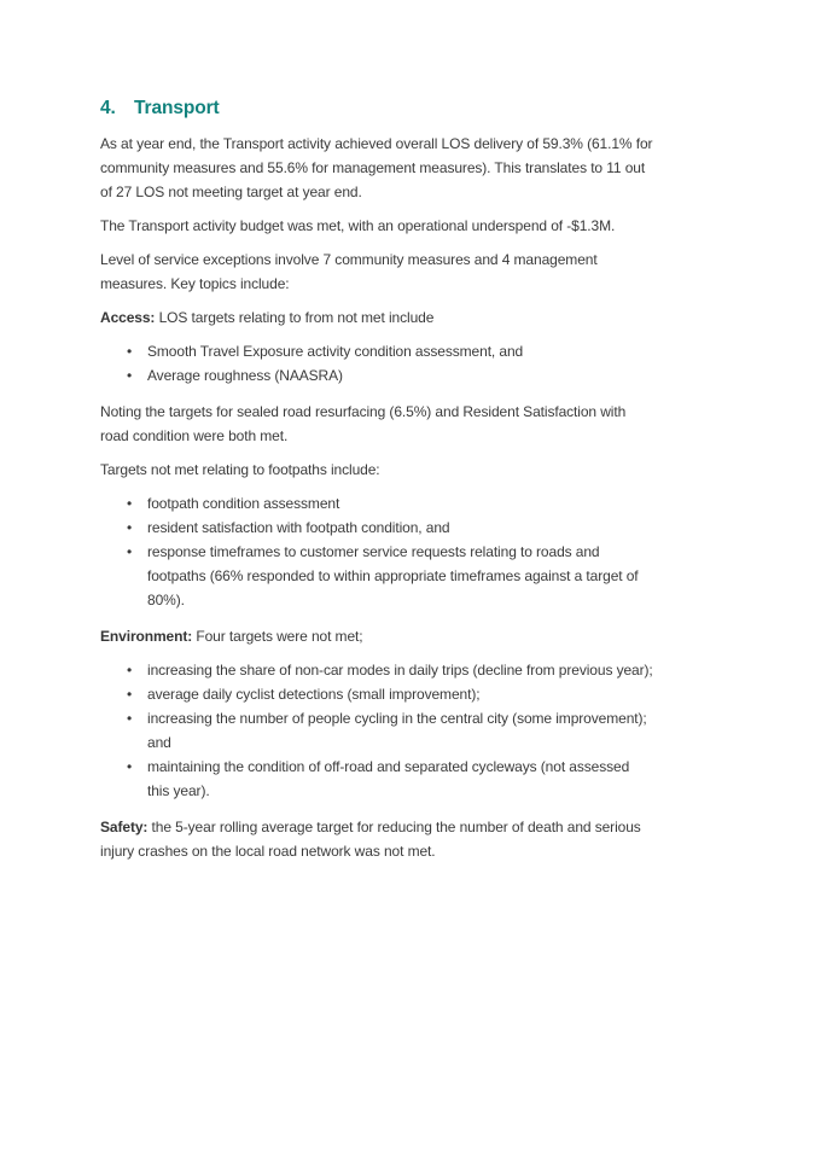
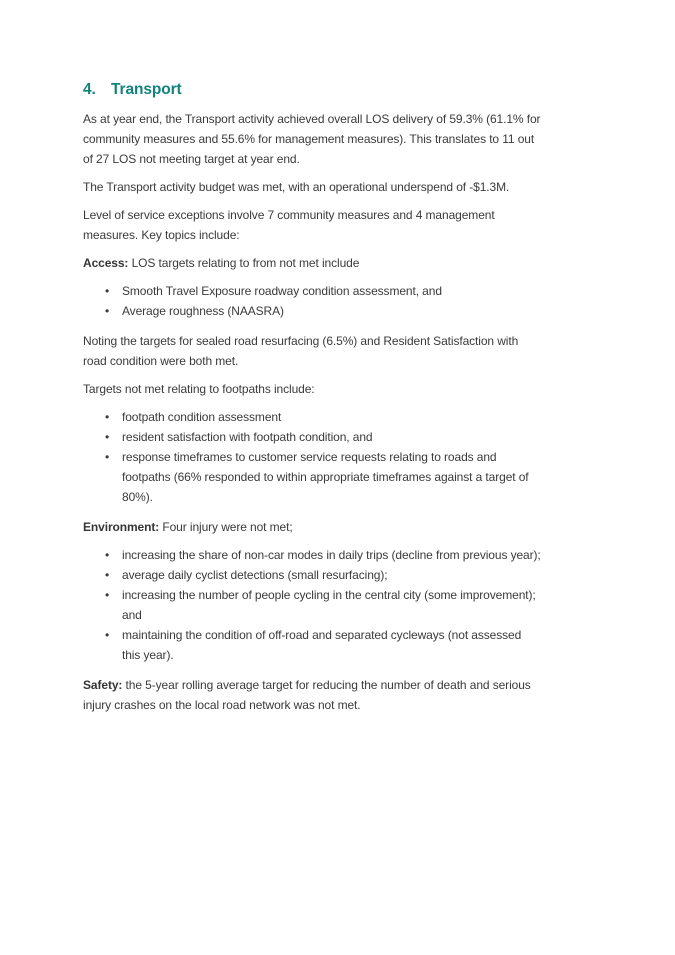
  4. Transport
  As at year end, the Transport activity achieved overall LOS delivery of 59.3% (61.1% for
  community measures and 55.6% for management measures). This translates to 11 out
  of 27 LOS not meeting target at year end.
  The Transport activity budget was met, with an operational underspend of -$1.3M.
  Level of service exceptions involve 7 community measures and 4 management
  measures. Key topics include:
  Access: LOS targets relating to from not met include
- Smooth Travel Exposure activity condition assessment, and
+ Smooth Travel Exposure roadway condition assessment, and
  Average roughness (NAASRA)
  Noting the targets for sealed road resurfacing (6.5%) and Resident Satisfaction with
  road condition were both met.
  Targets not met relating to footpaths include:
  footpath condition assessment
  resident satisfaction with footpath condition, and
  response timeframes to customer service requests relating to roads and
  footpaths (66% responded to within appropriate timeframes against a target of
  80%).
- Environment: Four targets were not met;
+ Environment: Four injury were not met;
  increasing the share of non-car modes in daily trips (decline from previous year);
- average daily cyclist detections (small improvement);
+ average daily cyclist detections (small resurfacing);
  increasing the number of people cycling in the central city (some improvement);
  and
  maintaining the condition of off-road and separated cycleways (not assessed
  this year).
  Safety: the 5-year rolling average target for reducing the number of death and serious
  injury crashes on the local road network was not met.
